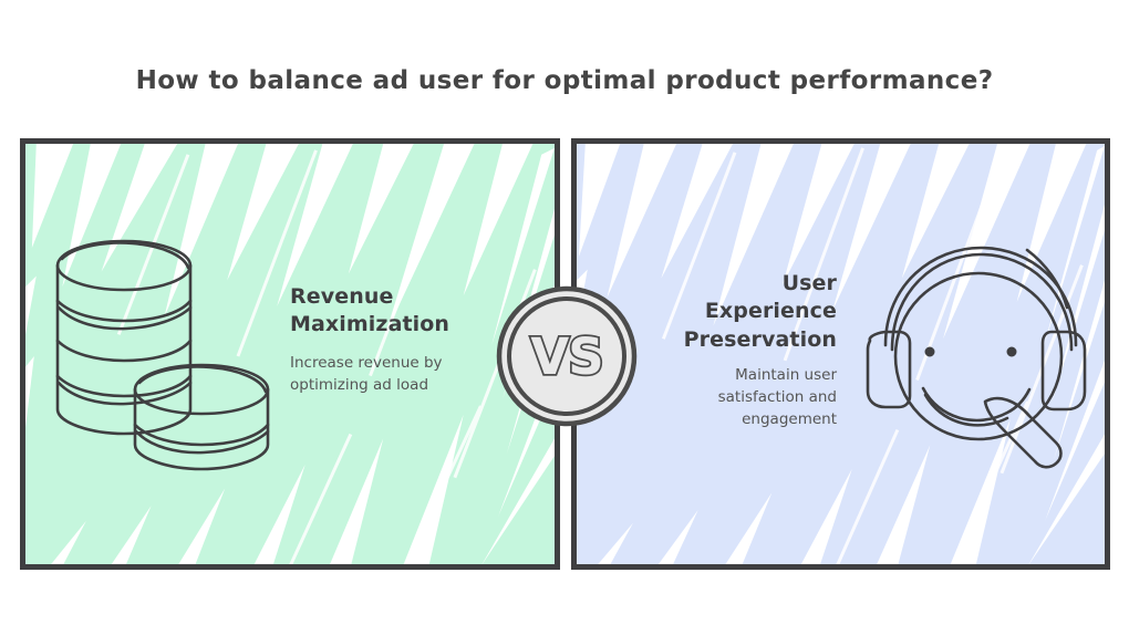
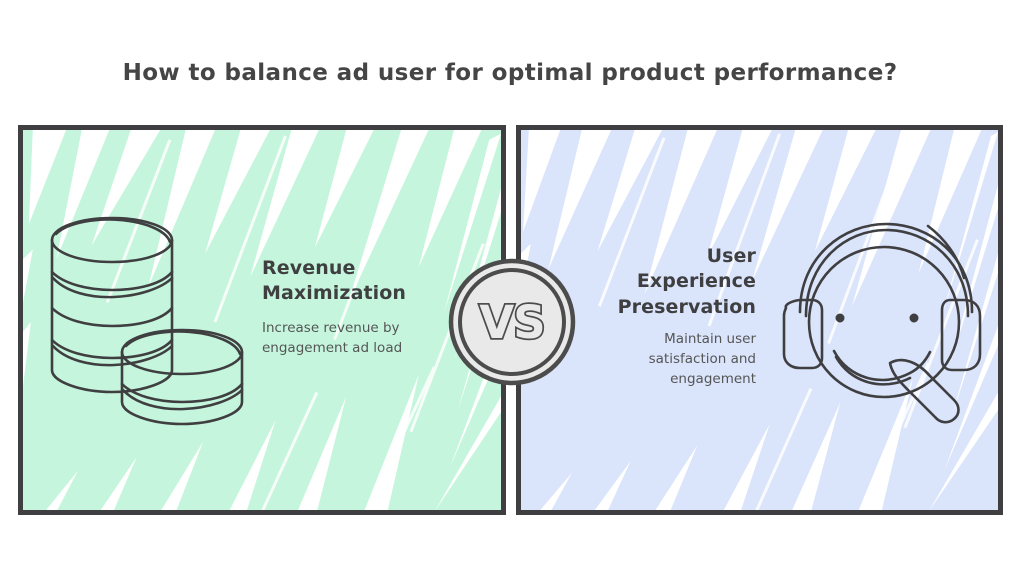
  How to balance ad user for optimal product performance?
  Revenue Maximization
- Increase revenue by optimizing ad load
+ Increase revenue by engagement ad load
  User Experience Preservation
  Maintain user satisfaction and engagement
  VS
